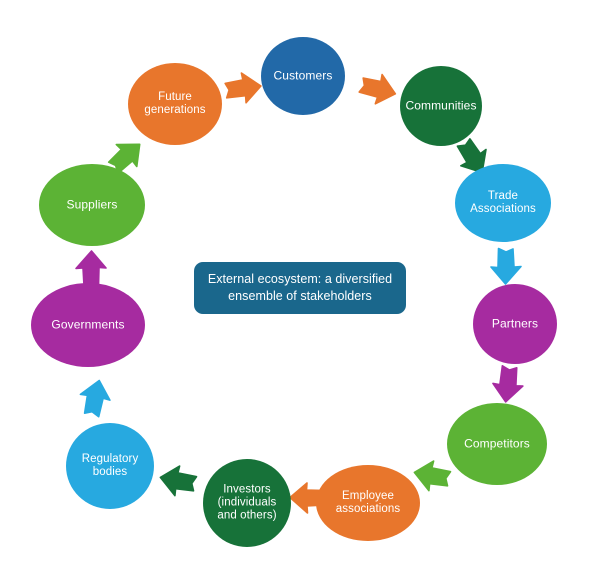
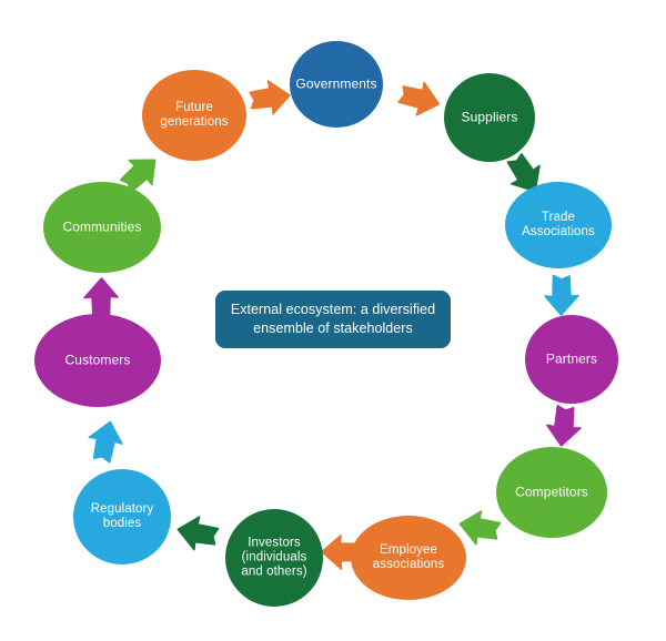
- Customers
+ Governments
- Communities
+ Suppliers
  Trade
  Associations
  Partners
  Competitors
  Employee
  associations
  Investors
  (individuals
  and others)
  Regulatory
  bodies
- Governments
+ Customers
- Suppliers
+ Communities
  Future
  generations
  External ecosystem: a diversified
  ensemble of stakeholders
